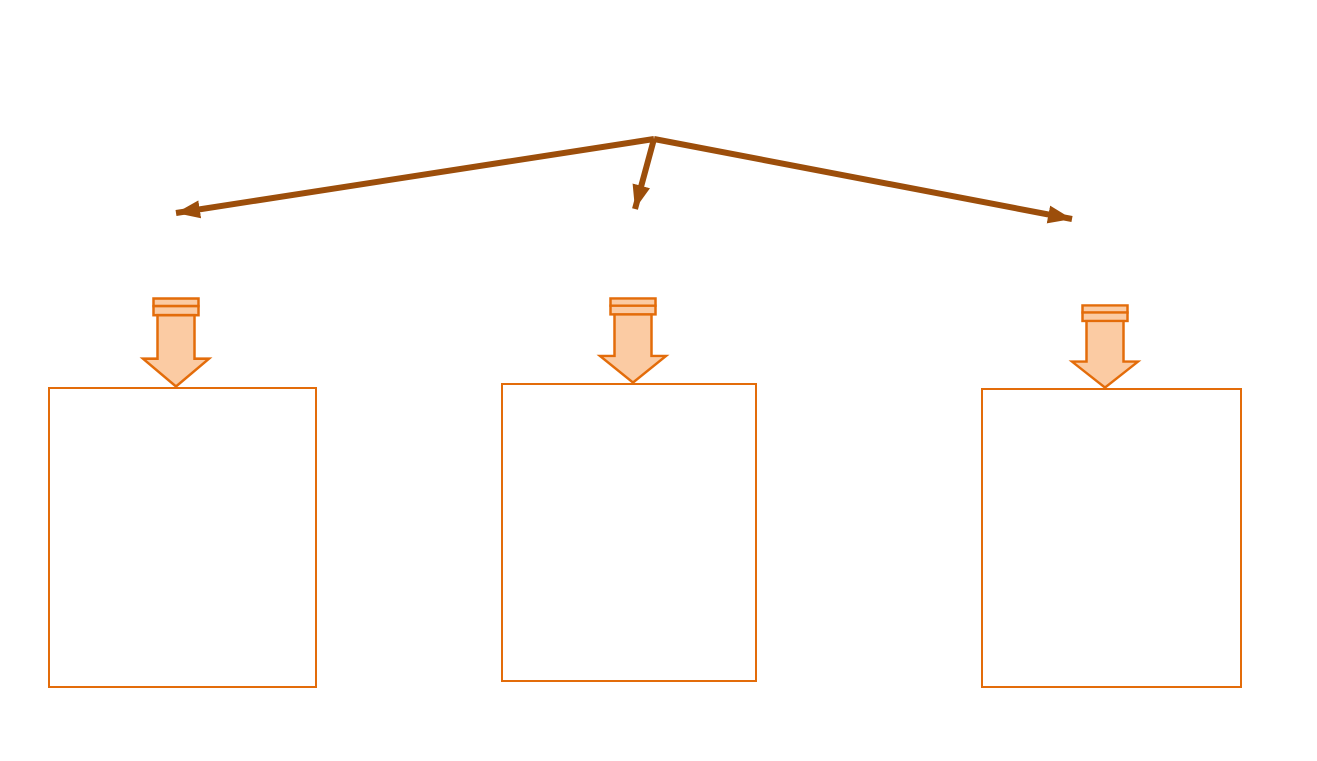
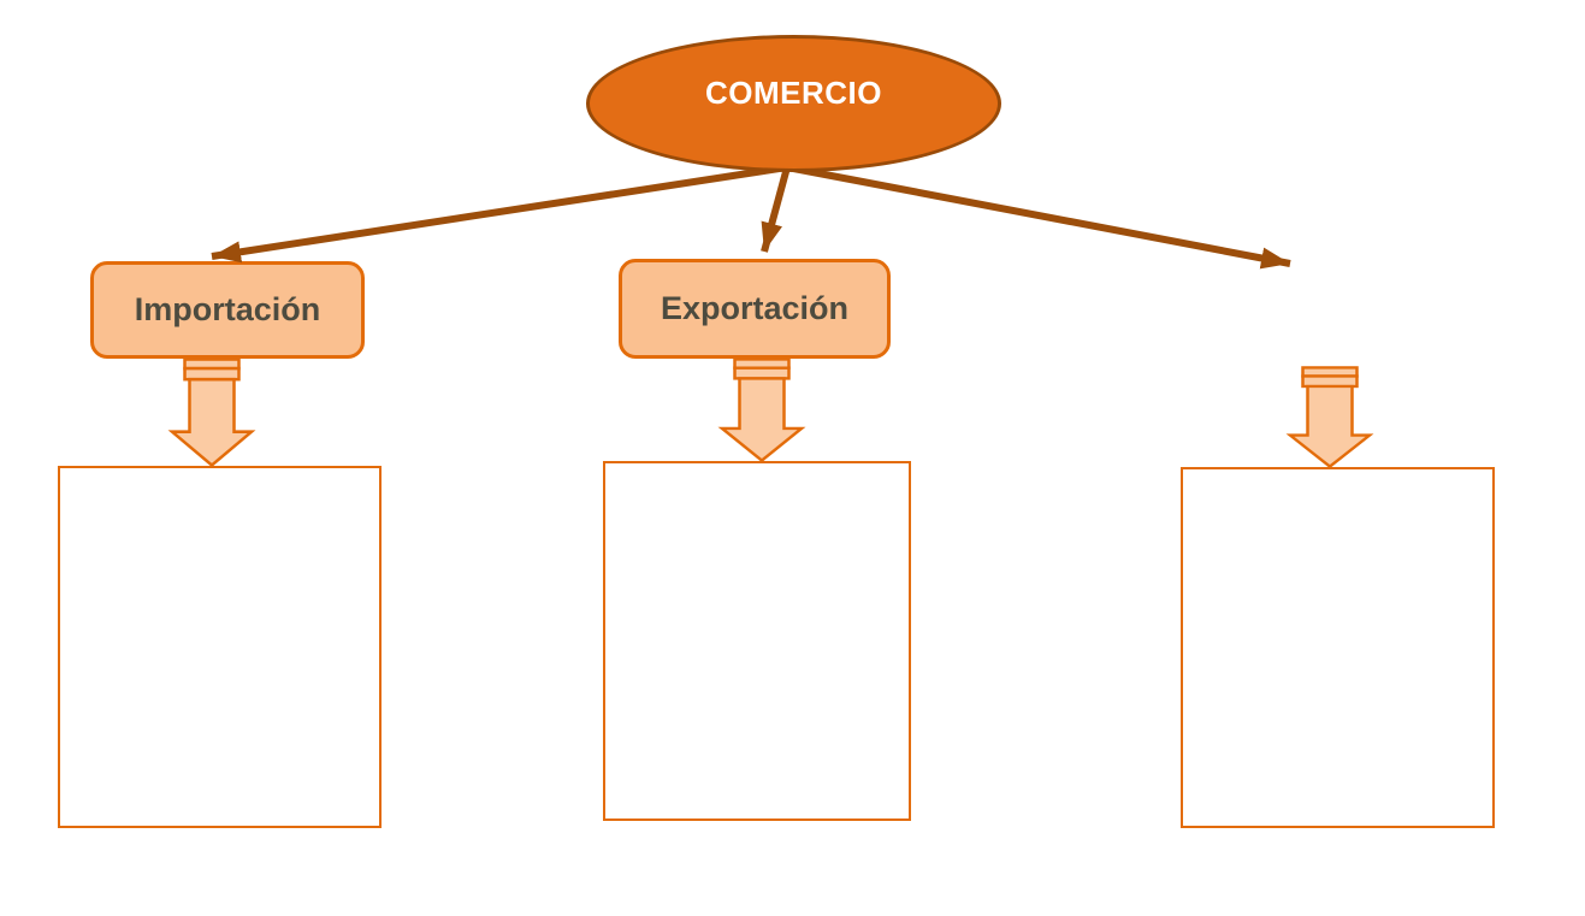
+ COMERCIO
+ Importación
+ Exportación
